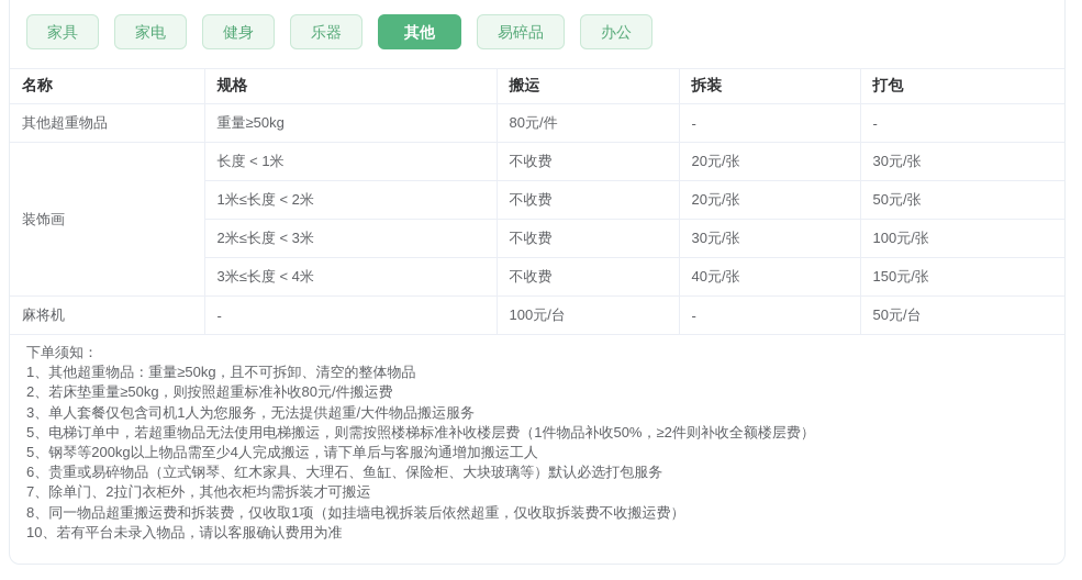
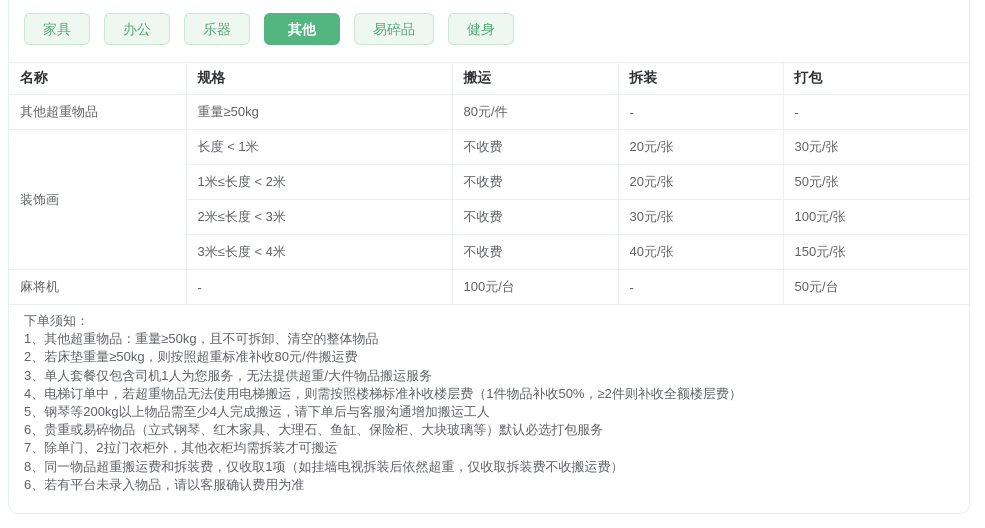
  家具
- 家电
- 健身
+ 办公
  乐器
  其他
  易碎品
- 办公
+ 健身
  名称	规格	搬运	拆装	打包
  其他超重物品	重量≥50kg	80元/件	-	-
  装饰画	长度 < 1米	不收费	20元/张	30元/张
  1米≤长度 < 2米	不收费	20元/张	50元/张
  2米≤长度 < 3米	不收费	30元/张	100元/张
  3米≤长度 < 4米	不收费	40元/张	150元/张
  麻将机	-	100元/台	-	50元/台
  下单须知：
  1、其他超重物品：重量≥50kg，且不可拆卸、清空的整体物品
  2、若床垫重量≥50kg，则按照超重标准补收80元/件搬运费
  3、单人套餐仅包含司机1人为您服务，无法提供超重/大件物品搬运服务
- 5、电梯订单中，若超重物品无法使用电梯搬运，则需按照楼梯标准补收楼层费（1件物品补收50%，≥2件则补收全额楼层费）
+ 4、电梯订单中，若超重物品无法使用电梯搬运，则需按照楼梯标准补收楼层费（1件物品补收50%，≥2件则补收全额楼层费）
  5、钢琴等200kg以上物品需至少4人完成搬运，请下单后与客服沟通增加搬运工人
  6、贵重或易碎物品（立式钢琴、红木家具、大理石、鱼缸、保险柜、大块玻璃等）默认必选打包服务
  7、除单门、2拉门衣柜外，其他衣柜均需拆装才可搬运
  8、同一物品超重搬运费和拆装费，仅收取1项（如挂墙电视拆装后依然超重，仅收取拆装费不收搬运费）
- 10、若有平台未录入物品，请以客服确认费用为准
+ 6、若有平台未录入物品，请以客服确认费用为准
